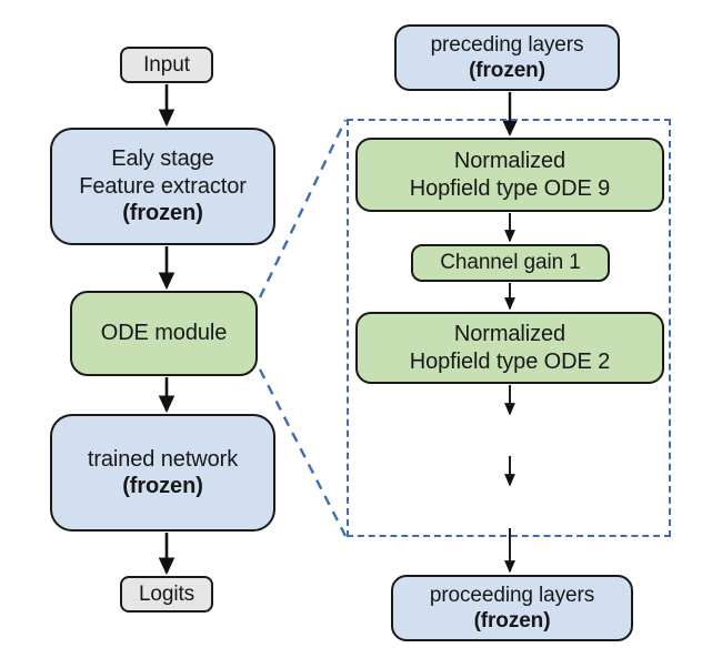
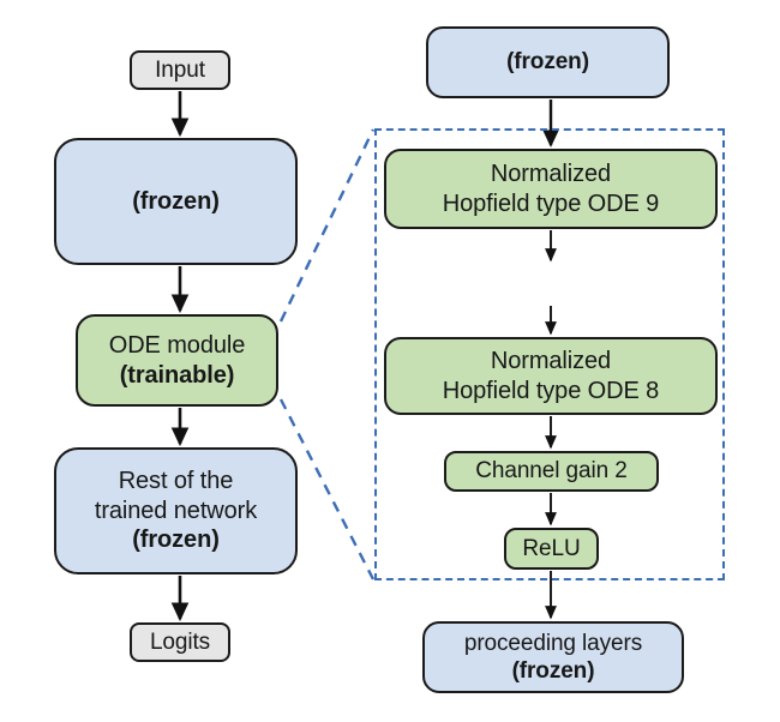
  Input
- Ealy stage
- Feature extractor
  (frozen)
  ODE module
+ (trainable)
+ Rest of the
  trained network
  (frozen)
  Logits
- preceding layers
  (frozen)
  Normalized
  Hopfield type ODE 9
- Channel gain 1
  Normalized
- Hopfield type ODE 2
+ Hopfield type ODE 8
+ Channel gain 2
+ ReLU
  proceeding layers
  (frozen)
